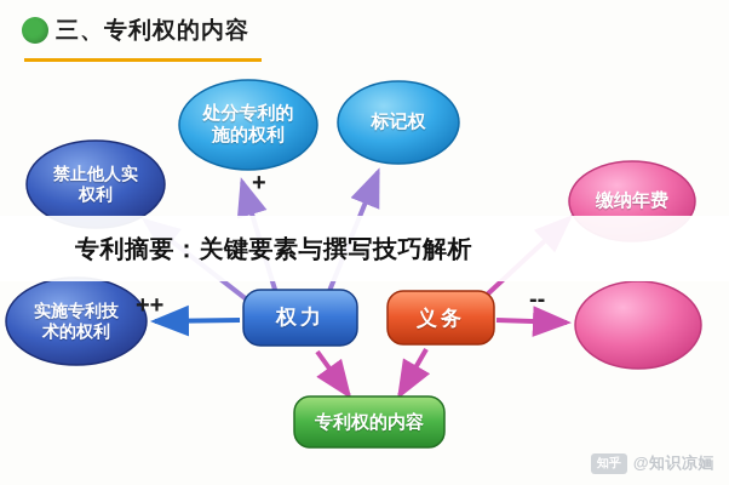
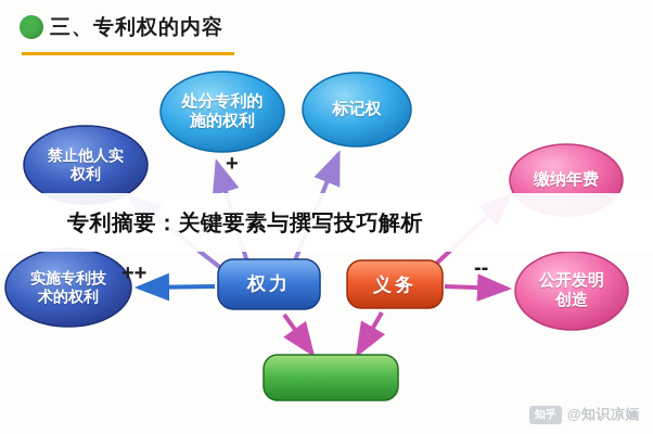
  三、专利权的内容
  处分专利的
  施的权利
  标记权
  禁止他人实
  权利
  实施专利技
  术的权利
  权力
  义务
- 专利权的内容
  缴纳年费
+ 公开发明
+ 创造
  +
  ++
  --
  专利摘要：关键要素与撰写技巧解析
  知乎
  @知识凉婳
